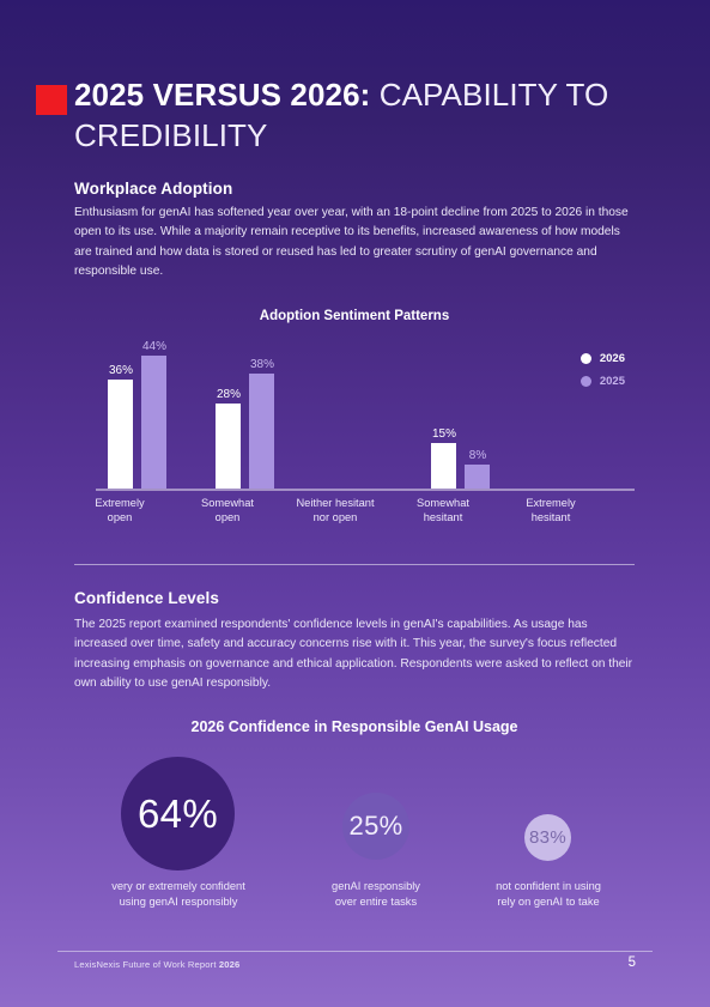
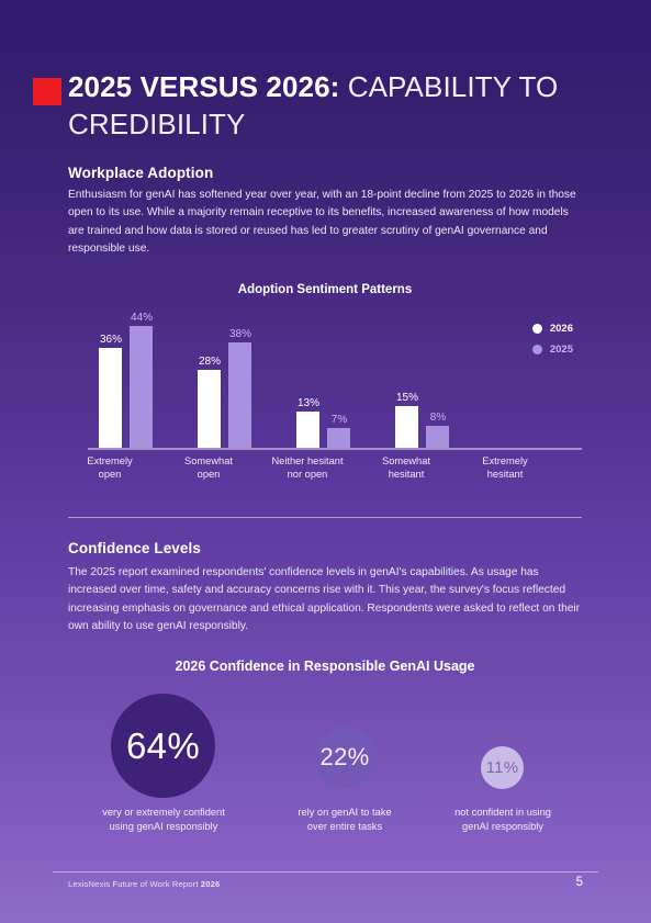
  2025 VERSUS 2026: CAPABILITY TO CREDIBILITY
  Workplace Adoption
  Enthusiasm for genAI has softened year over year, with an 18-point decline from 2025 to 2026 in those open to its use. While a majority remain receptive to its benefits, increased awareness of how models are trained and how data is stored or reused has led to greater scrutiny of genAI governance and responsible use.
  Adoption Sentiment Patterns
  36%
  44%
  28%
  38%
+ 13%
+ 7%
  15%
  8%
  Extremely
  open
  Somewhat
  open
  Neither hesitant
  nor open
  Somewhat
  hesitant
  Extremely
  hesitant
  2026
  2025
  Confidence Levels
  The 2025 report examined respondents' confidence levels in genAI's capabilities. As usage has increased over time, safety and accuracy concerns rise with it. This year, the survey's focus reflected increasing emphasis on governance and ethical application. Respondents were asked to reflect on their own ability to use genAI responsibly.
  2026 Confidence in Responsible GenAI Usage
  64%
  very or extremely confident
  using genAI responsibly
- 25%
+ 22%
- genAI responsibly
+ rely on genAI to take
  over entire tasks
- 83%
+ 11%
  not confident in using
- rely on genAI to take
+ genAI responsibly
  LexisNexis Future of Work Report 2026
  5
